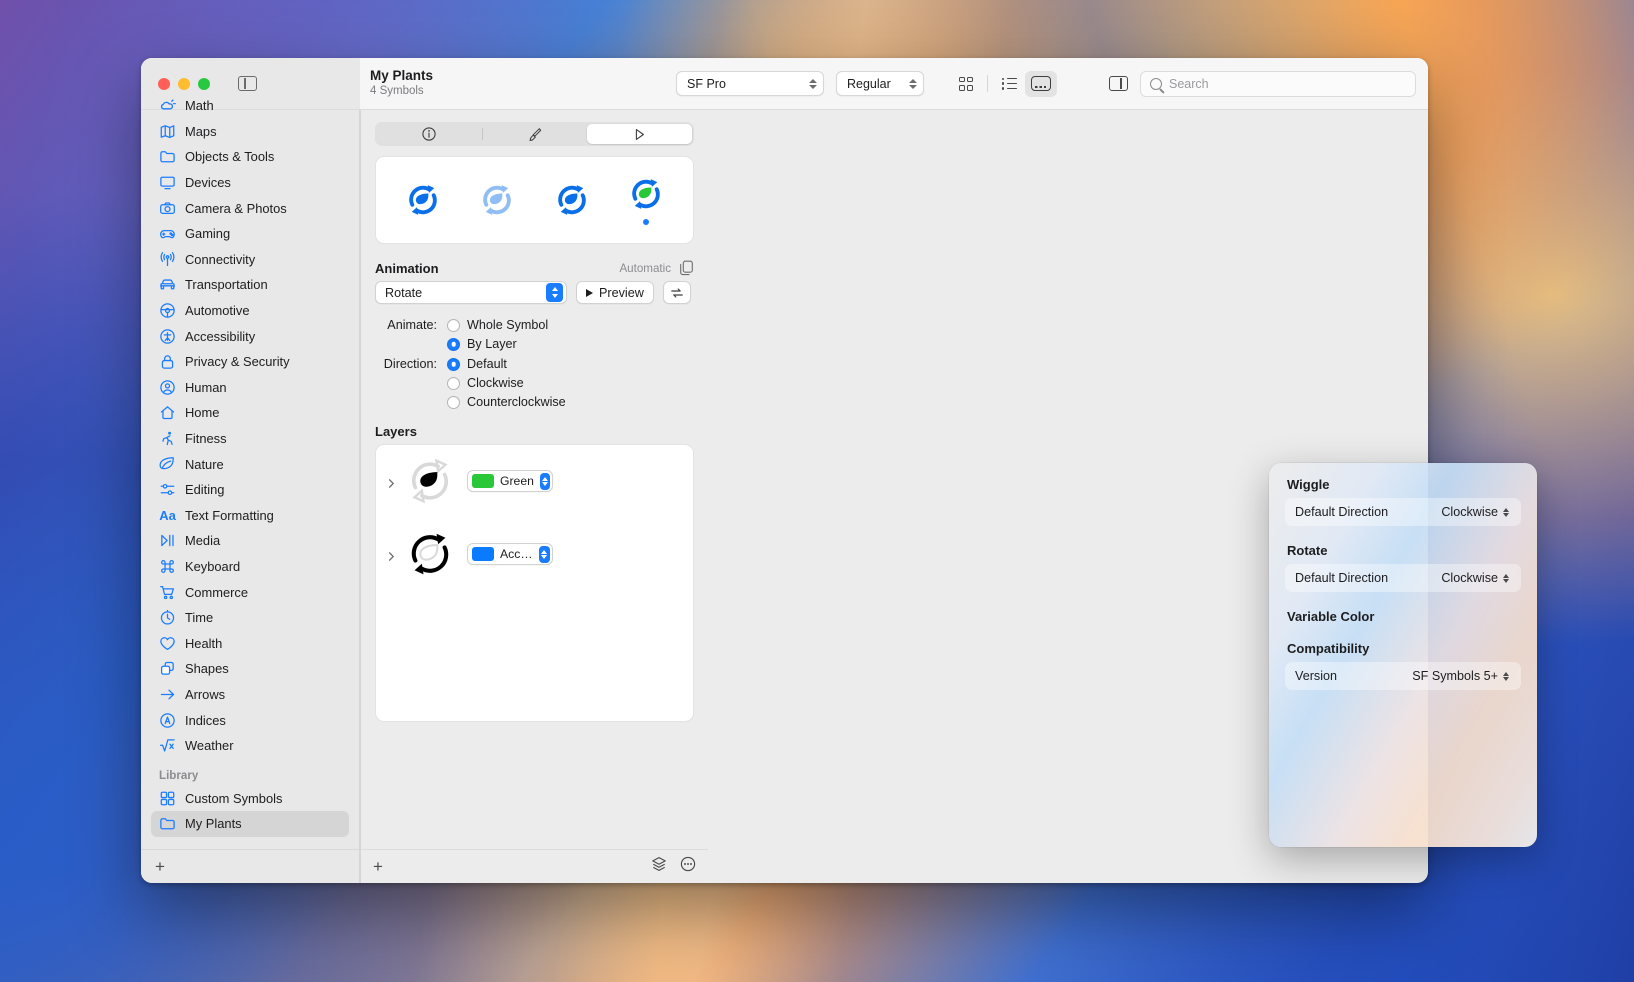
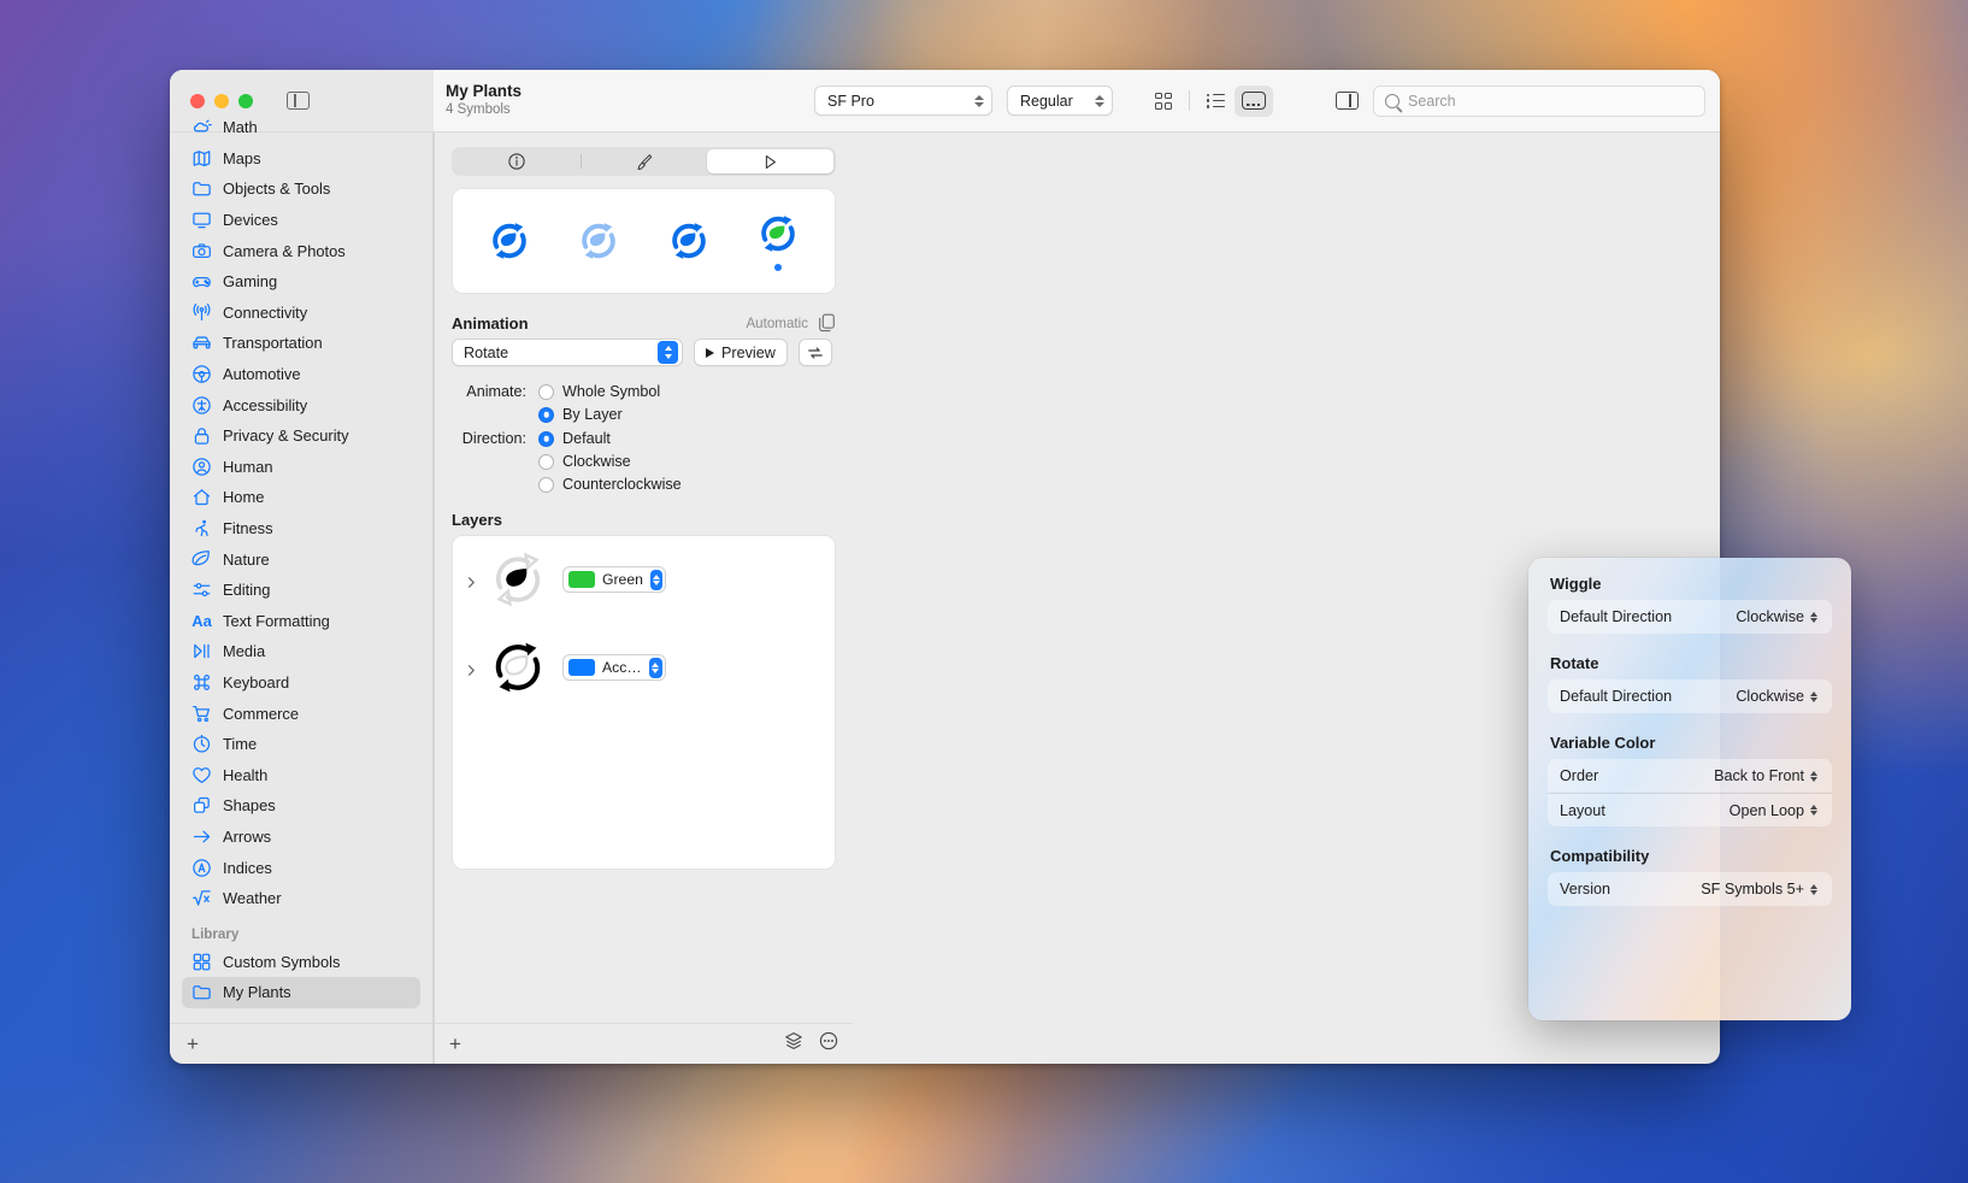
  My Plants
  4 Symbols
  SF Pro
  Regular
  Search
  Math
  Maps
  Objects & Tools
  Devices
  Camera & Photos
  Gaming
  Connectivity
  Transportation
  Automotive
  Accessibility
  Privacy & Security
  Human
  Home
  Fitness
  Nature
  Editing
  Aa
  Text Formatting
  Media
  Keyboard
  Commerce
  Time
  Health
  Shapes
  Arrows
  Indices
  Weather
  Library
  Custom Symbols
  My Plants
  +
  Animation
  Automatic
  Rotate
  Preview
  Animate:
  Whole Symbol
  By Layer
  Direction:
  Default
  Clockwise
  Counterclockwise
  Layers
  Green
  Acc…
  +
  Wiggle
  Default Direction
  Clockwise
  Rotate
  Default Direction
  Clockwise
  Variable Color
+ Order
+ Back to Front
+ Layout
+ Open Loop
  Compatibility
  Version
  SF Symbols 5+
